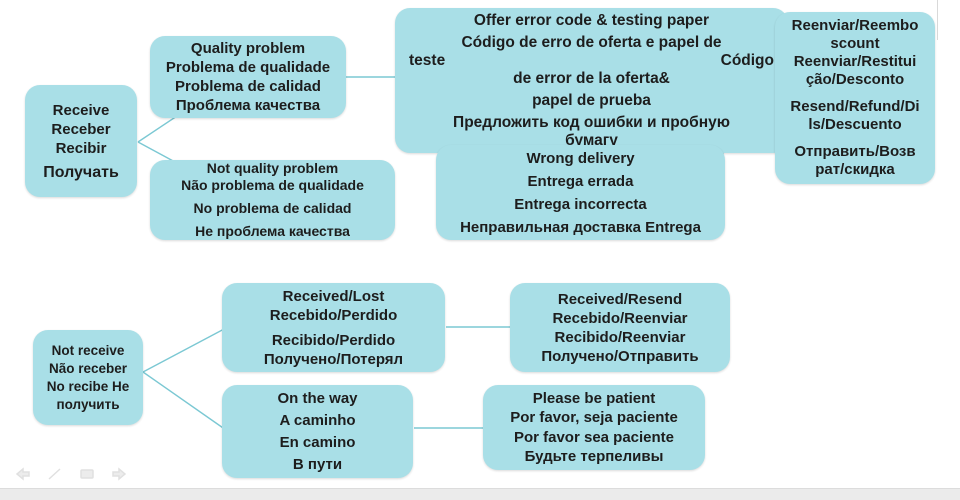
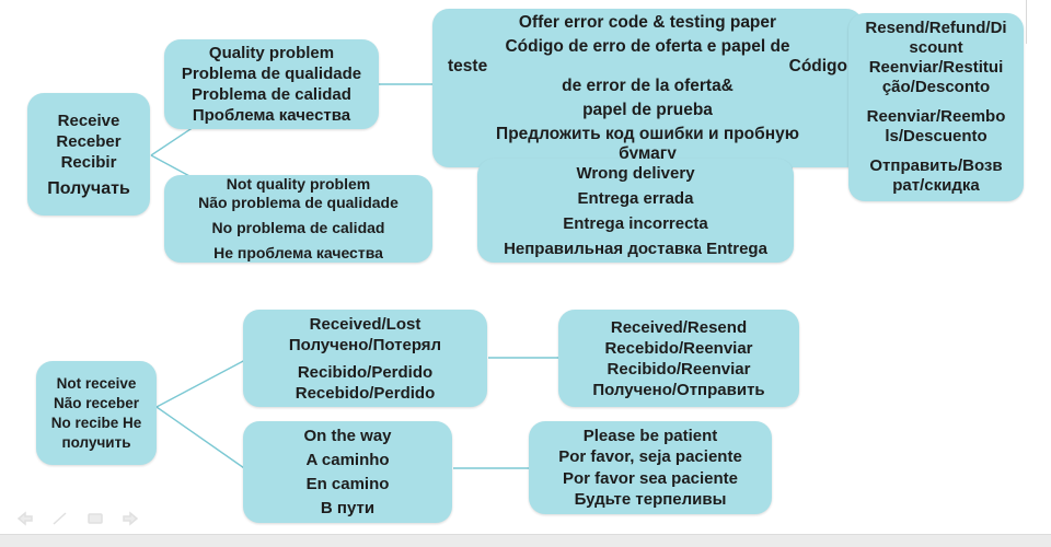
  Receive
  Receber
  Recibir
  Получать
  Quality problem
  Problema de qualidade
  Problema de calidad
  Проблема качества
  Not quality problem
  Não problema de qualidade
  No problema de calidad
  Не проблема качества
  Offer error code & testing paper
  Código de erro de oferta e papel de
  teste
  Código
  de error de la oferta&
  papel de prueba
  Предложить код ошибки и пробную
  бумагу
  Wrong delivery
  Entrega errada
  Entrega incorrecta
  Неправильная доставка Entrega
- Reenviar/Reembo
+ Resend/Refund/Di
  scount
  Reenviar/Restitui
  ção/Desconto
- Resend/Refund/Di
+ Reenviar/Reembo
  ls/Descuento
  Отправить/Возв
  рат/скидка
  Not receive
  Não receber
  No recibe Не
  получить
  Received/Lost
- Recebido/Perdido
+ Получено/Потерял
  Recibido/Perdido
- Получено/Потерял
+ Recebido/Perdido
  Received/Resend
  Recebido/Reenviar
  Recibido/Reenviar
  Получено/Отправить
  On the way
  A caminho
  En camino
  В пути
  Please be patient
  Por favor, seja paciente
  Por favor sea paciente
  Будьте терпеливы
